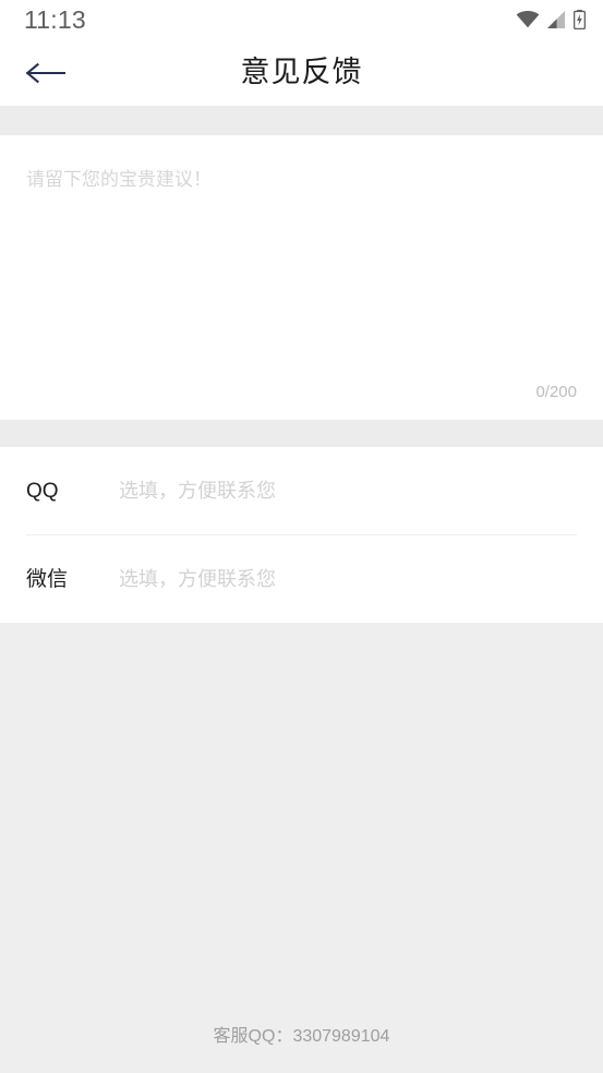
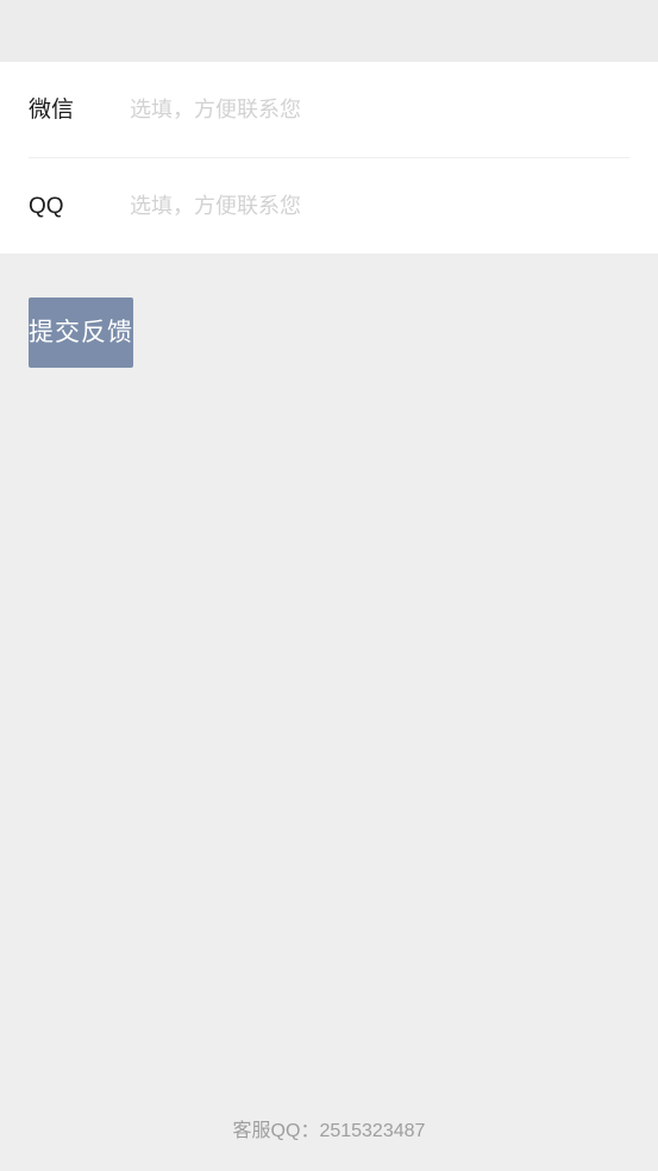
- 11:13
- 意见反馈
- 请留下您的宝贵建议！
- 0/200
- QQ
+ 微信
  选填，方便联系您
- 微信
+ QQ
  选填，方便联系您
+ 提交反馈
- 客服QQ：3307989104
+ 客服QQ：2515323487
